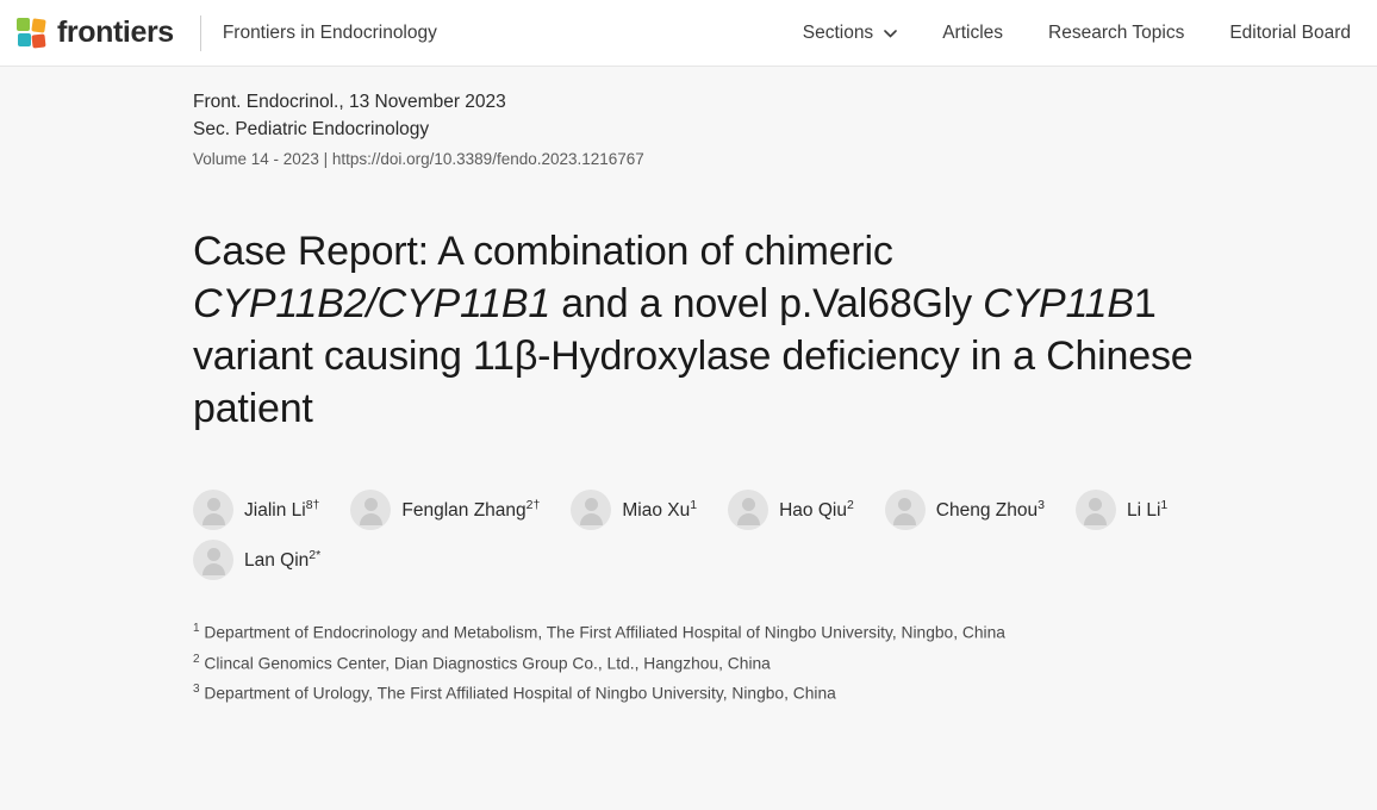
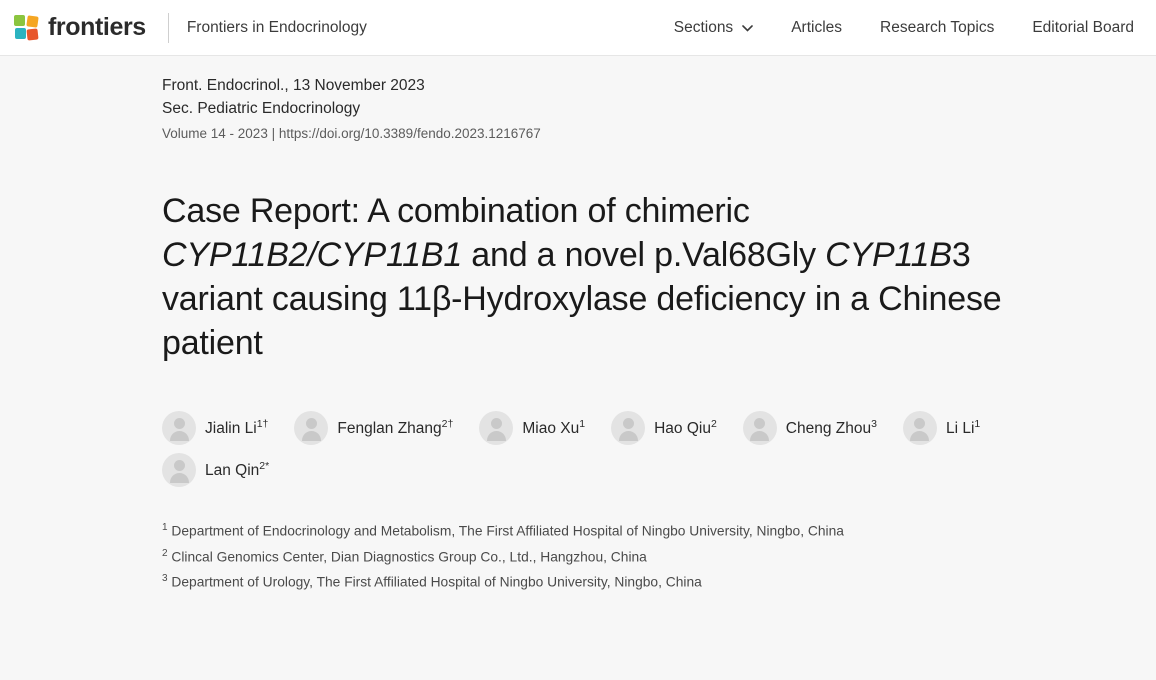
  frontiers
  Frontiers in Endocrinology
  Sections
  Articles
  Research Topics
  Editorial Board
  Front. Endocrinol., 13 November 2023
  Sec. Pediatric Endocrinology
  Volume 14 - 2023 | https://doi.org/10.3389/fendo.2023.1216767
- Case Report: A combination of chimeric CYP11B2/CYP11B1 and a novel p.Val68Gly CYP11B1 variant causing 11β-Hydroxylase deficiency in a Chinese patient
+ Case Report: A combination of chimeric CYP11B2/CYP11B1 and a novel p.Val68Gly CYP11B3 variant causing 11β-Hydroxylase deficiency in a Chinese patient
- Jialin Li8†
+ Jialin Li1†
  Fenglan Zhang2†
  Miao Xu1
  Hao Qiu2
  Cheng Zhou3
  Li Li1
  Lan Qin2*
  1 Department of Endocrinology and Metabolism, The First Affiliated Hospital of Ningbo University, Ningbo, China
  2 Clincal Genomics Center, Dian Diagnostics Group Co., Ltd., Hangzhou, China
  3 Department of Urology, The First Affiliated Hospital of Ningbo University, Ningbo, China
